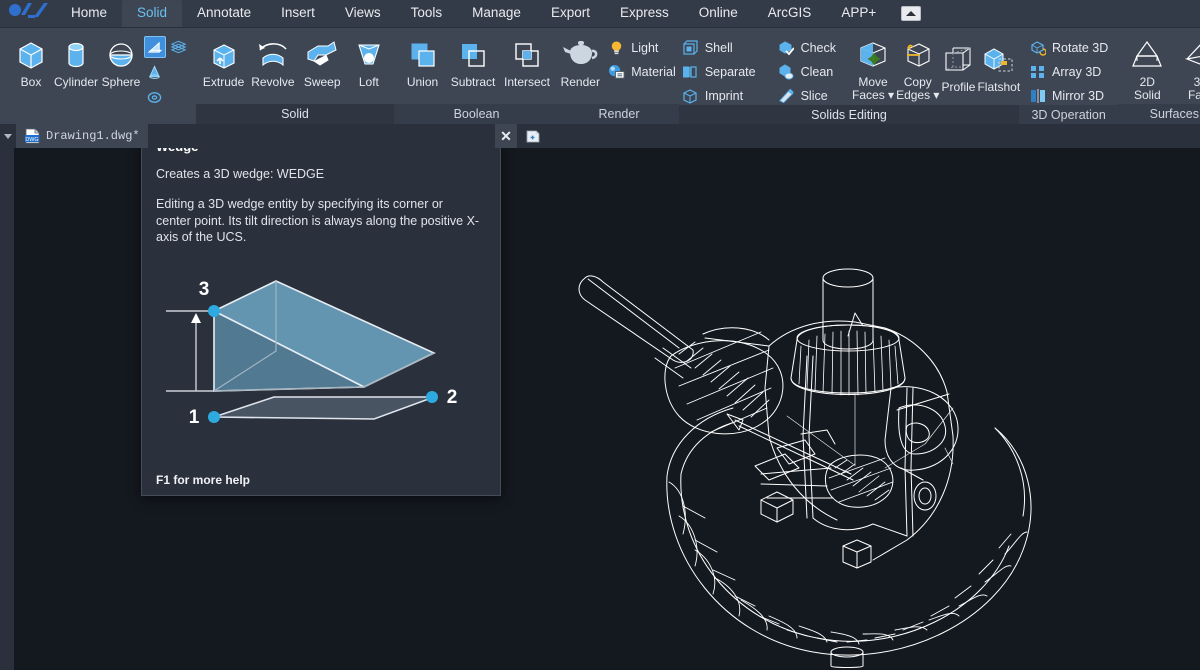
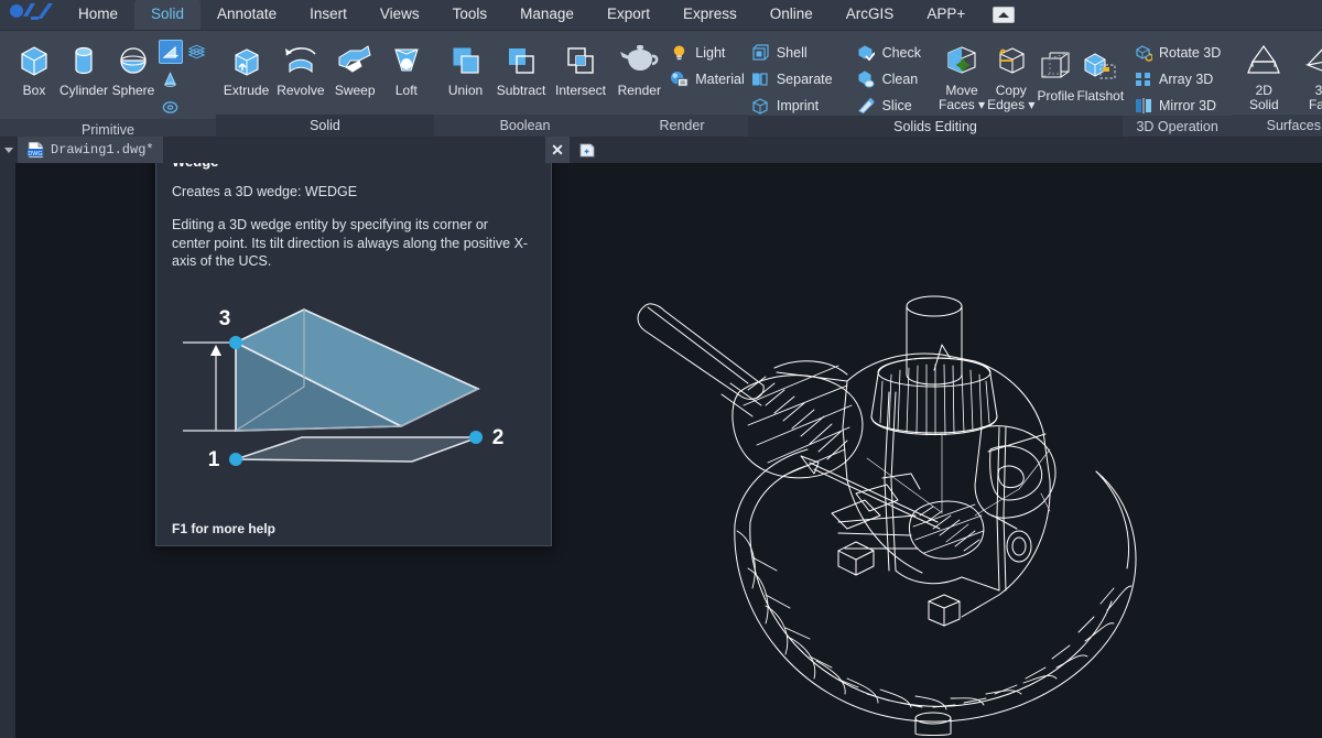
  Home
  Solid
  Annotate
  Insert
  Views
  Tools
  Manage
  Export
  Express
  Online
  ArcGIS
  APP+
  Box
  Cylinder
  Sphere
+ Primitive
  Extrude
  Revolve
  Sweep
  Loft
  Solid
  Union
  Subtract
  Intersect
  Boolean
  Render
  Light
  Material
  Render
  Shell
  Separate
  Imprint
  Check
  Clean
  Slice
  Move
  Faces ▾
  Copy
  Edges ▾
  Profile
  Flatshot
  Solids Editing
  Rotate 3D
  Array 3D
  Mirror 3D
  3D Operation
  2D
  Solid
  Surfaces
  Drawing1.dwg*
  ✕
  Creates a 3D wedge: WEDGE
  Editing a 3D wedge entity by specifying its corner or center point. Its tilt direction is always along the positive X-axis of the UCS.
  1
  2
  3
  F1 for more help
